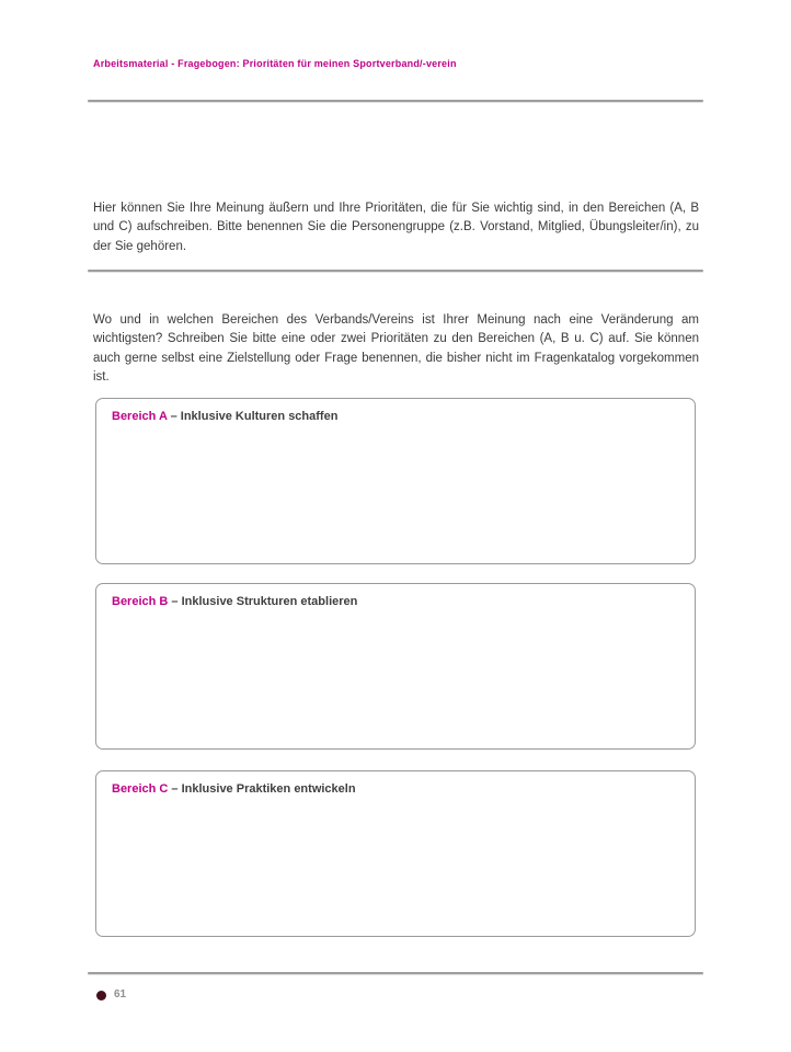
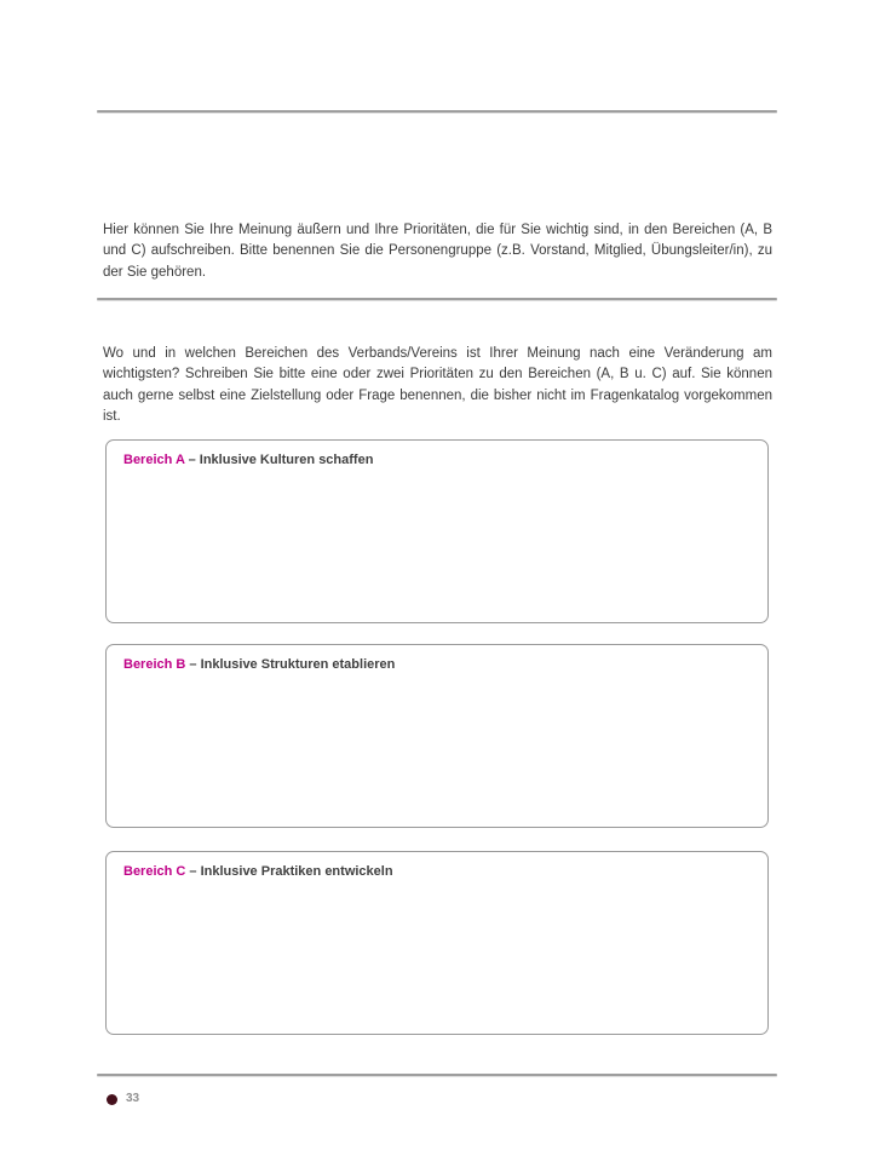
- Arbeitsmaterial - Fragebogen: Prioritäten für meinen Sportverband/-verein
  Hier können Sie Ihre Meinung äußern und Ihre Prioritäten, die für Sie wichtig sind, in den Bereichen (A, B und C) aufschreiben. Bitte benennen Sie die Personengruppe (z.B. Vorstand, Mitglied, Übungsleiter/in), zu der Sie gehören.
  Wo und in welchen Bereichen des Verbands/Vereins ist Ihrer Meinung nach eine Veränderung am wichtigsten? Schreiben Sie bitte eine oder zwei Prioritäten zu den Bereichen (A, B u. C) auf. Sie können auch gerne selbst eine Zielstellung oder Frage benennen, die bisher nicht im Fragenkatalog vorgekommen ist.
  Bereich A – Inklusive Kulturen schaffen
  Bereich B – Inklusive Strukturen etablieren
  Bereich C – Inklusive Praktiken entwickeln
- 61
+ 33
